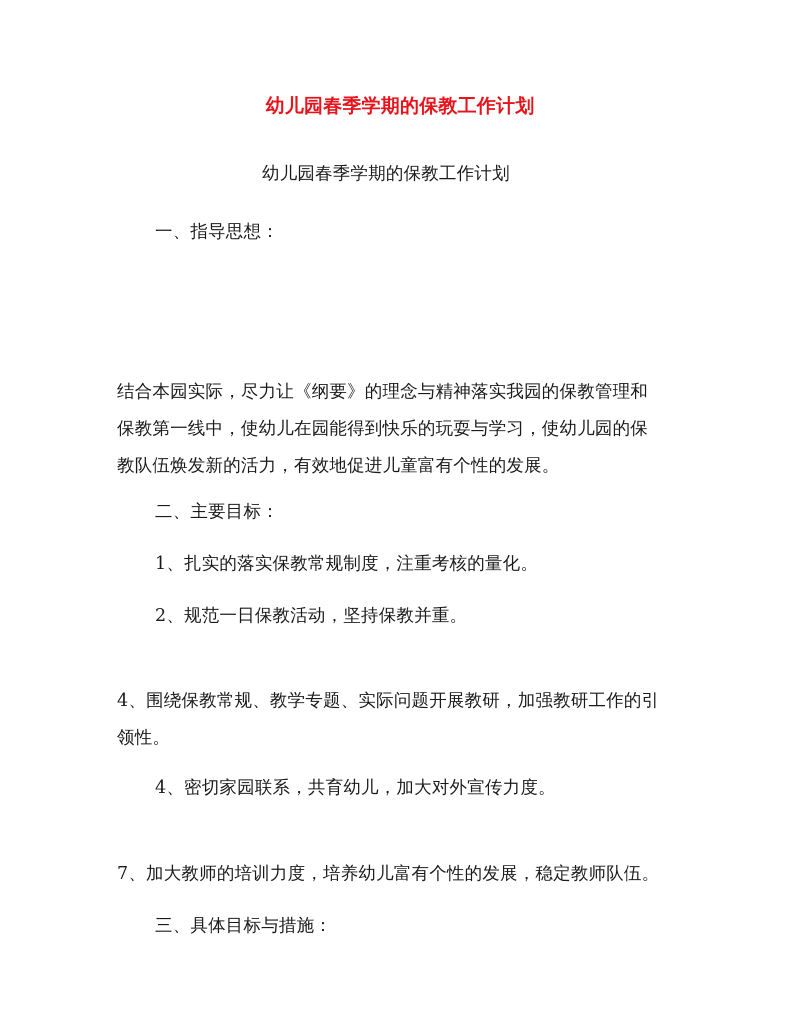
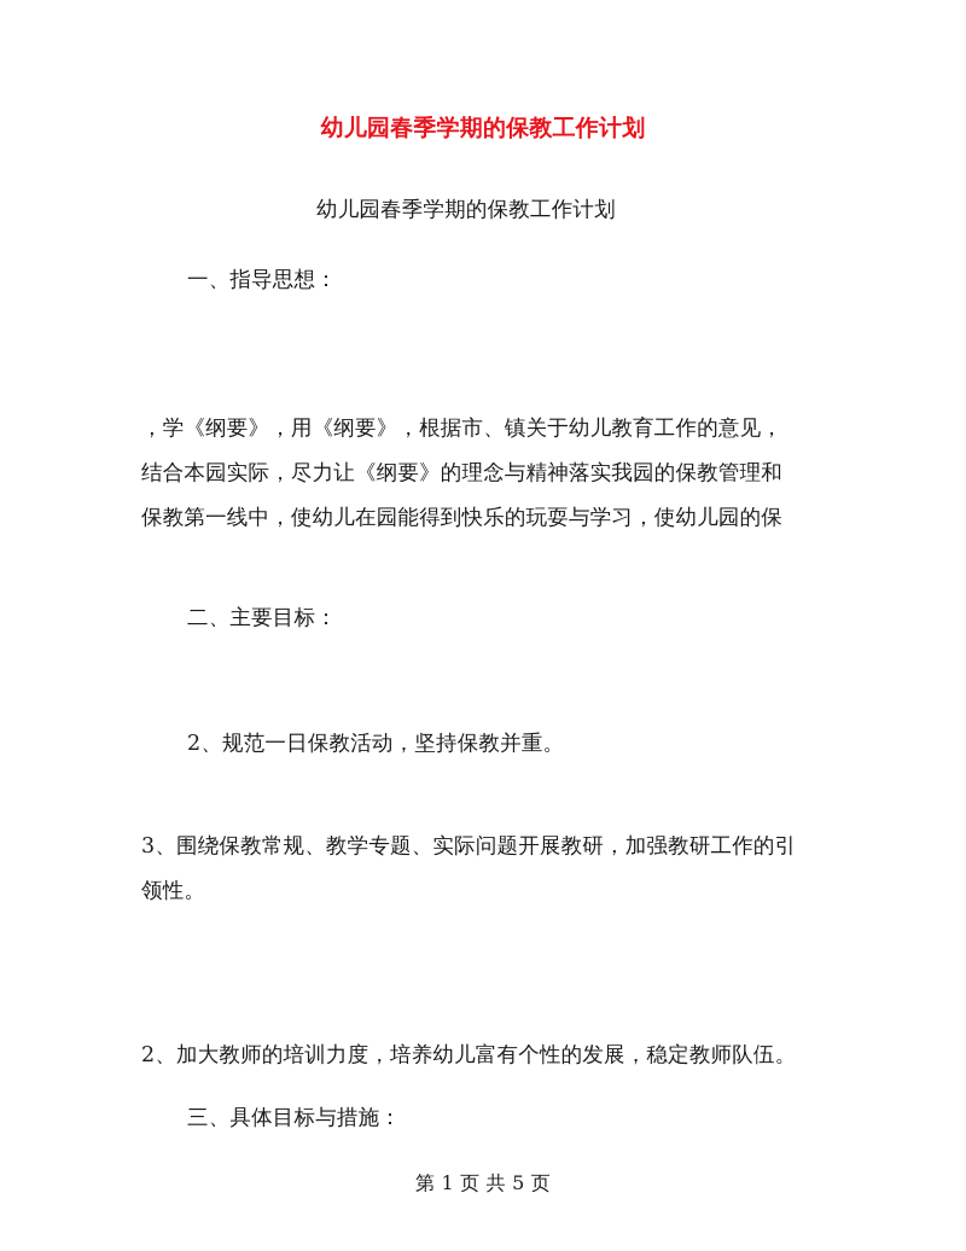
  幼儿园春季学期的保教工作计划
  幼儿园春季学期的保教工作计划
  一、指导思想：
+ ，学《纲要》，用《纲要》，根据市、镇关于幼儿教育工作的意见，
  结合本园实际，尽力让《纲要》的理念与精神落实我园的保教管理和
  保教第一线中，使幼儿在园能得到快乐的玩耍与学习，使幼儿园的保
- 教队伍焕发新的活力，有效地促进儿童富有个性的发展。
  二、主要目标：
- 1、扎实的落实保教常规制度，注重考核的量化。
  2、规范一日保教活动，坚持保教并重。
- 4、围绕保教常规、教学专题、实际问题开展教研，加强教研工作的引
+ 3、围绕保教常规、教学专题、实际问题开展教研，加强教研工作的引
  领性。
- 4、密切家园联系，共育幼儿，加大对外宣传力度。
- 7、加大教师的培训力度，培养幼儿富有个性的发展，稳定教师队伍。
+ 2、加大教师的培训力度，培养幼儿富有个性的发展，稳定教师队伍。
  三、具体目标与措施：
+ 第 1 页 共 5 页
